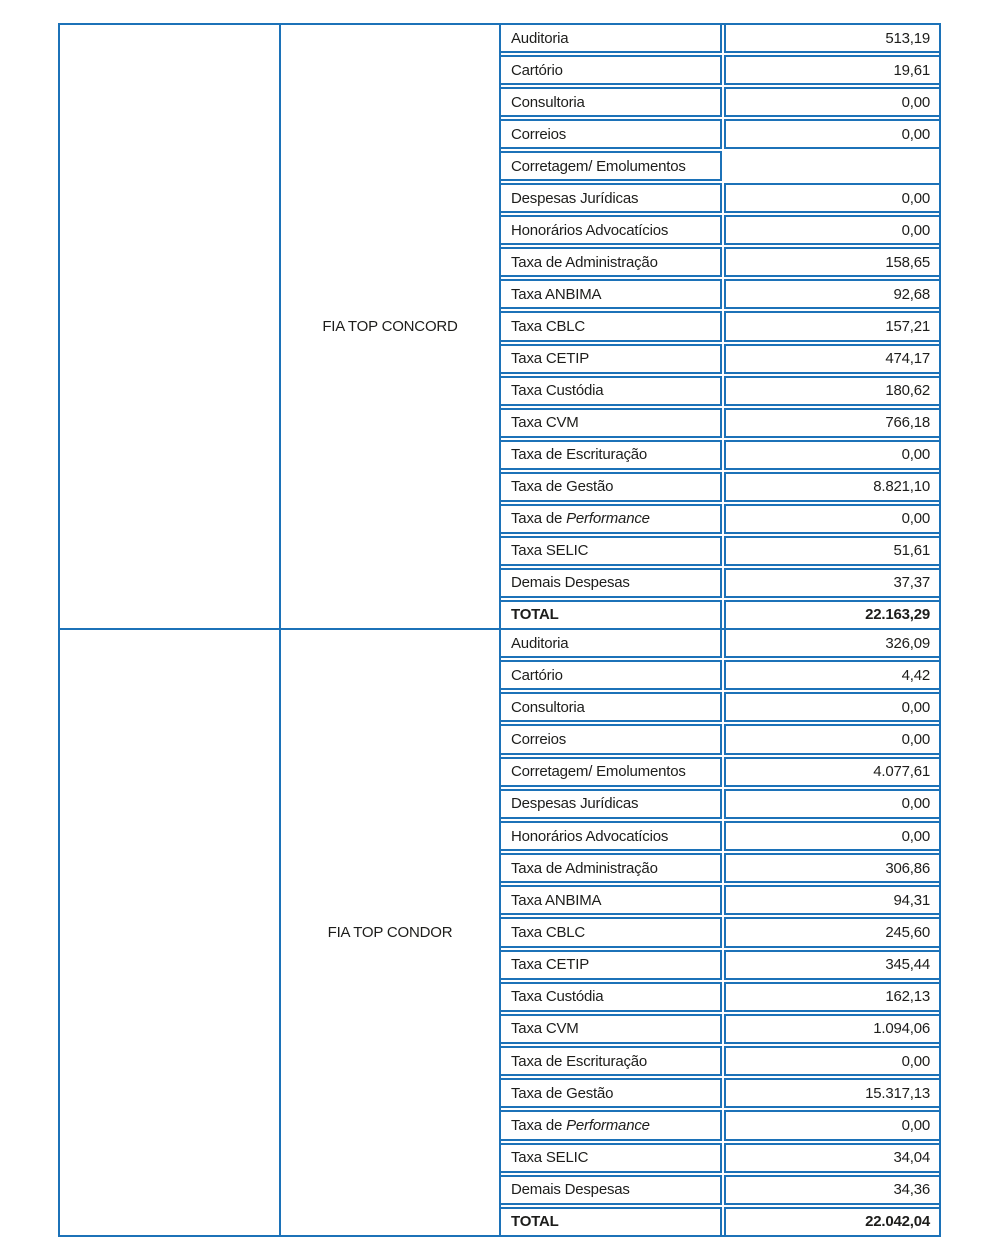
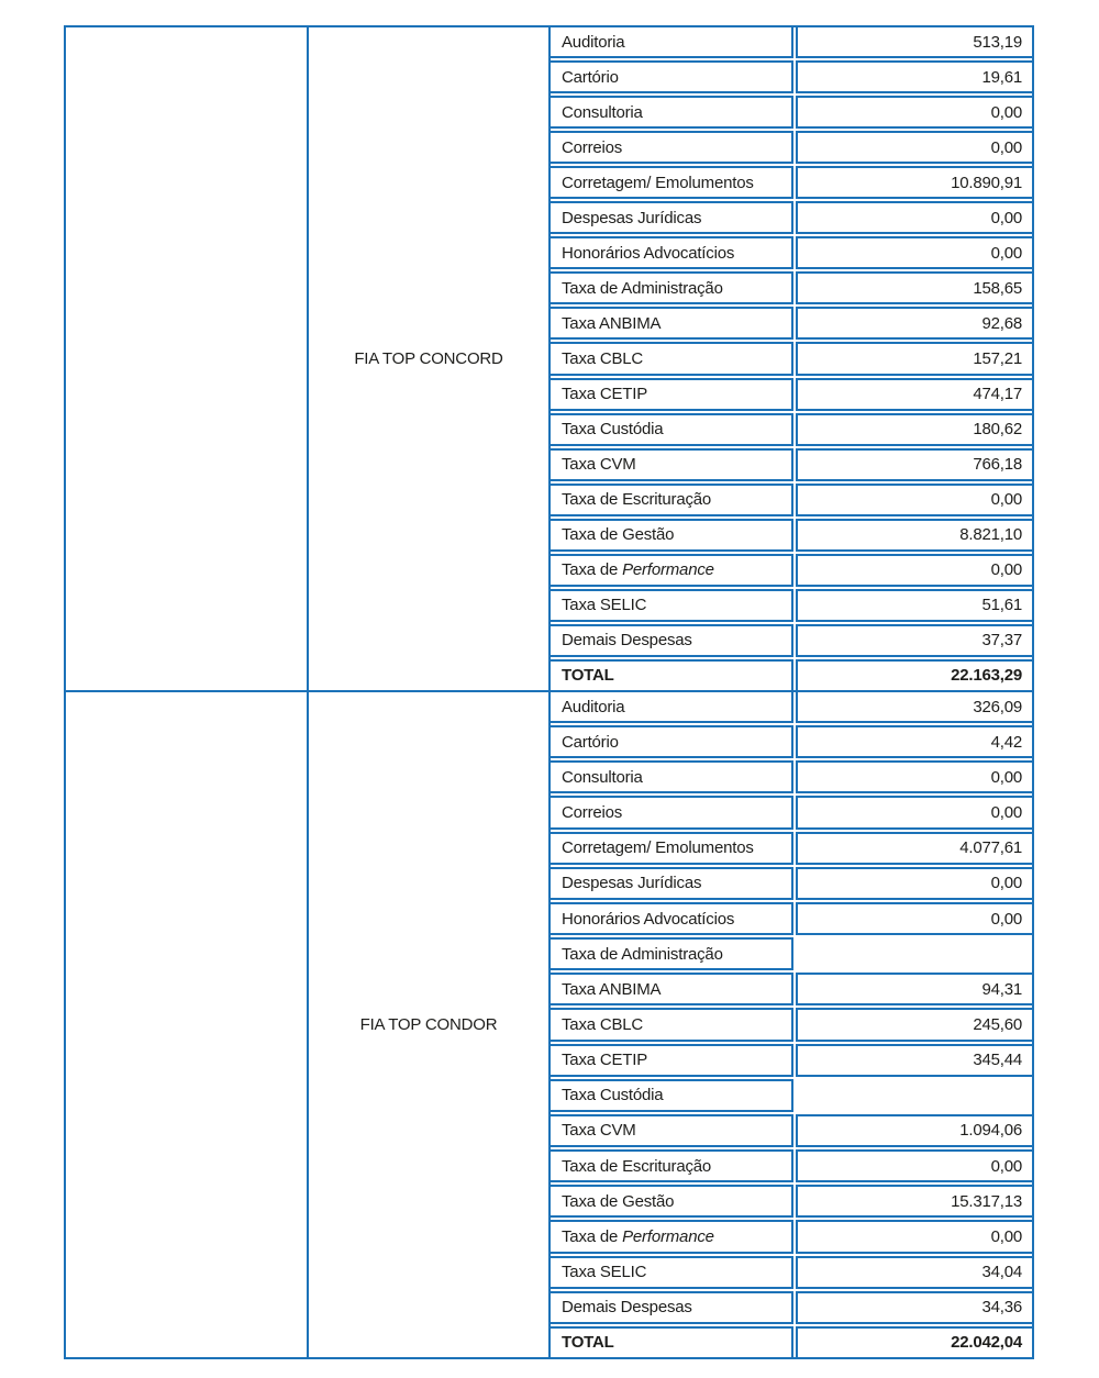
  FIA TOP CONCORD
  Auditoria
  513,19
  Cartório
  19,61
  Consultoria
  0,00
  Correios
  0,00
  Corretagem/ Emolumentos
+ 10.890,91
  Despesas Jurídicas
  0,00
  Honorários Advocatícios
  0,00
  Taxa de Administração
  158,65
  Taxa ANBIMA
  92,68
  Taxa CBLC
  157,21
  Taxa CETIP
  474,17
  Taxa Custódia
  180,62
  Taxa CVM
  766,18
  Taxa de Escrituração
  0,00
  Taxa de Gestão
  8.821,10
  Taxa de Performance
  0,00
  Taxa SELIC
  51,61
  Demais Despesas
  37,37
  TOTAL
  22.163,29
  FIA TOP CONDOR
  Auditoria
  326,09
  Cartório
  4,42
  Consultoria
  0,00
  Correios
  0,00
  Corretagem/ Emolumentos
  4.077,61
  Despesas Jurídicas
  0,00
  Honorários Advocatícios
  0,00
  Taxa de Administração
- 306,86
  Taxa ANBIMA
  94,31
  Taxa CBLC
  245,60
  Taxa CETIP
  345,44
  Taxa Custódia
- 162,13
  Taxa CVM
  1.094,06
  Taxa de Escrituração
  0,00
  Taxa de Gestão
  15.317,13
  Taxa de Performance
  0,00
  Taxa SELIC
  34,04
  Demais Despesas
  34,36
  TOTAL
  22.042,04
